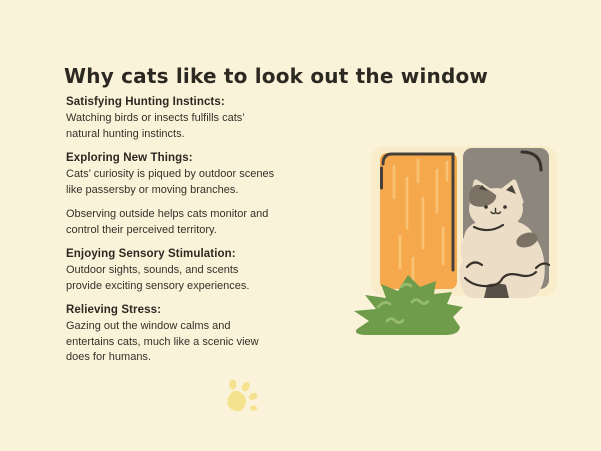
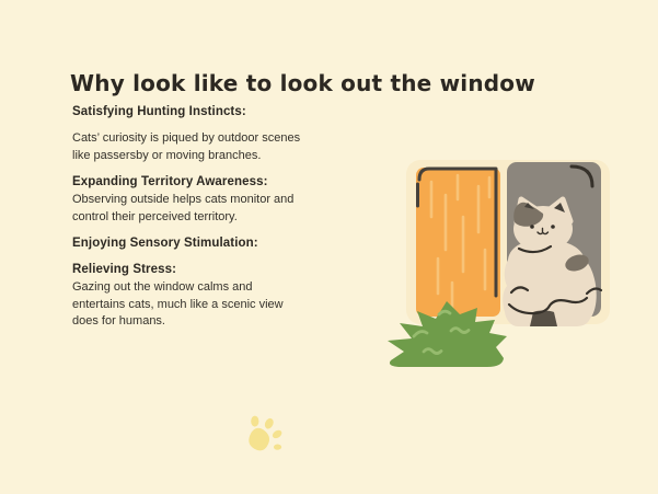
- Why cats like to look out the window
+ Why look like to look out the window
  Satisfying Hunting Instincts:
- Watching birds or insects fulfills cats’
- natural hunting instincts.
- Exploring New Things:
  Cats’ curiosity is piqued by outdoor scenes
  like passersby or moving branches.
+ Expanding Territory Awareness:
  Observing outside helps cats monitor and
  control their perceived territory.
  Enjoying Sensory Stimulation:
- Outdoor sights, sounds, and scents
- provide exciting sensory experiences.
  Relieving Stress:
  Gazing out the window calms and
  entertains cats, much like a scenic view
  does for humans.
